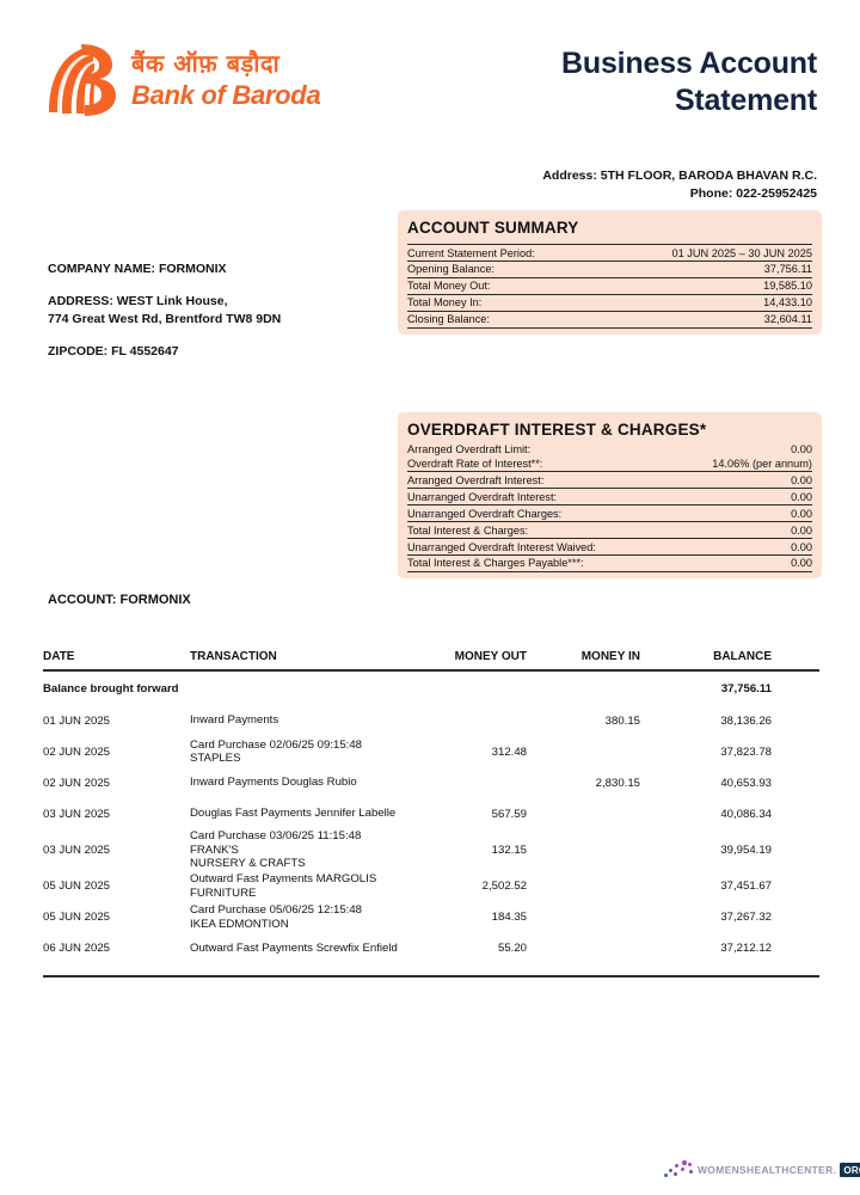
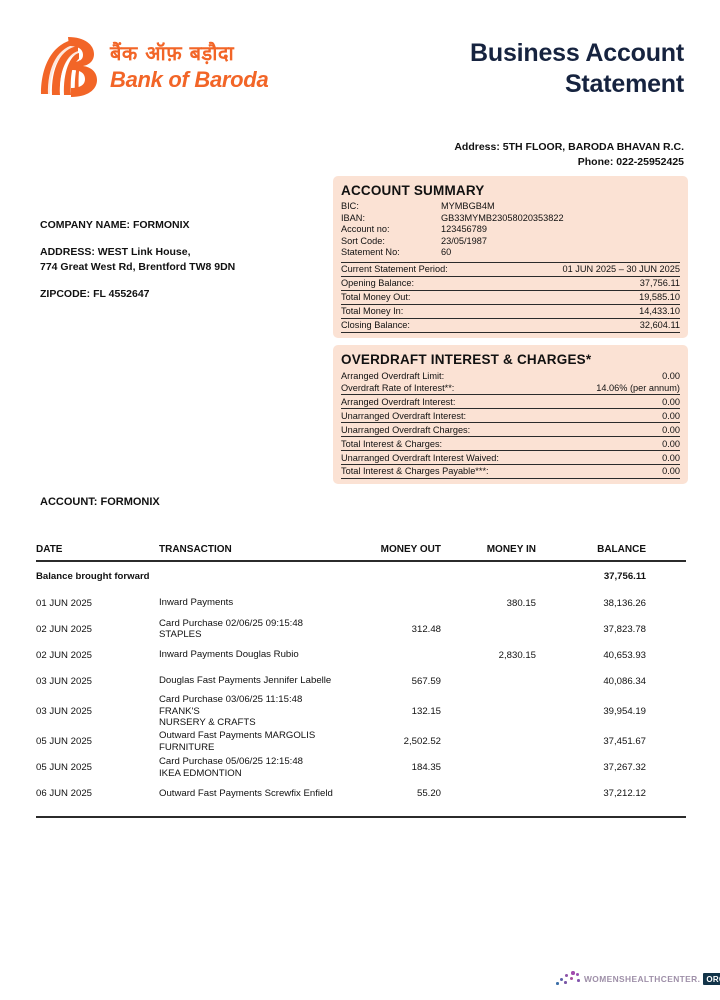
  बैंक ऑफ़ बड़ौदा
  Bank of Baroda
  Business Account
  Statement
  Address: 5TH FLOOR, BARODA BHAVAN R.C.
  Phone: 022-25952425
  COMPANY NAME: FORMONIX
  ADDRESS: WEST Link House,
  774 Great West Rd, Brentford TW8 9DN
  ZIPCODE: FL 4552647
  ACCOUNT SUMMARY
+ BIC:
+ MYMBGB4M
+ IBAN:
+ GB33MYMB23058020353822
+ Account no:
+ 123456789
+ Sort Code:
+ 23/05/1987
+ Statement No:
+ 60
  Current Statement Period:
  01 JUN 2025 – 30 JUN 2025
  Opening Balance:
  37,756.11
  Total Money Out:
  19,585.10
  Total Money In:
  14,433.10
  Closing Balance:
  32,604.11
  OVERDRAFT INTEREST & CHARGES*
  Arranged Overdraft Limit:
  0.00
  Overdraft Rate of Interest**:
  14.06% (per annum)
  Arranged Overdraft Interest:
  0.00
  Unarranged Overdraft Interest:
  0.00
  Unarranged Overdraft Charges:
  0.00
  Total Interest & Charges:
  0.00
  Unarranged Overdraft Interest Waived:
  0.00
  Total Interest & Charges Payable***:
  0.00
  ACCOUNT: FORMONIX
  DATE
  TRANSACTION
  MONEY OUT
  MONEY IN
  BALANCE
  Balance brought forward
  37,756.11
  01 JUN 2025
  Inward Payments
  380.15
  38,136.26
  02 JUN 2025
  Card Purchase 02/06/25 09:15:48
  STAPLES
  312.48
  37,823.78
  02 JUN 2025
  Inward Payments Douglas Rubio
  2,830.15
  40,653.93
  03 JUN 2025
  Douglas Fast Payments Jennifer Labelle
  567.59
  40,086.34
  03 JUN 2025
  Card Purchase 03/06/25 11:15:48 FRANK'S
  NURSERY & CRAFTS
  132.15
  39,954.19
  05 JUN 2025
  Outward Fast Payments MARGOLIS
  FURNITURE
  2,502.52
  37,451.67
  05 JUN 2025
  Card Purchase 05/06/25 12:15:48
  IKEA EDMONTION
  184.35
  37,267.32
  06 JUN 2025
  Outward Fast Payments Screwfix Enfield
  55.20
  37,212.12
  WOMENSHEALTHCENTER.
